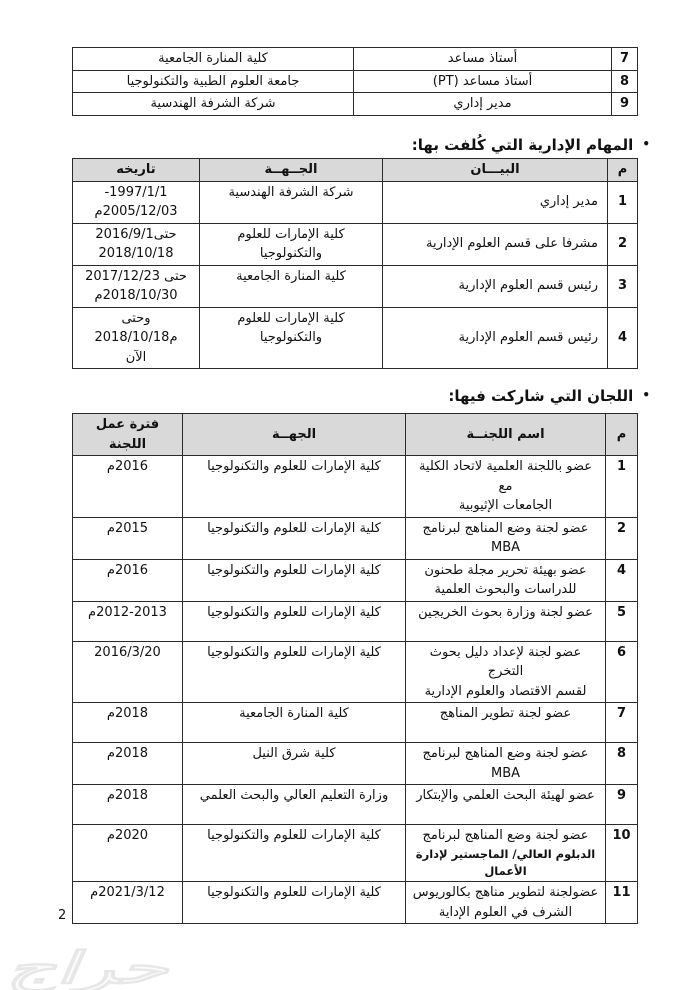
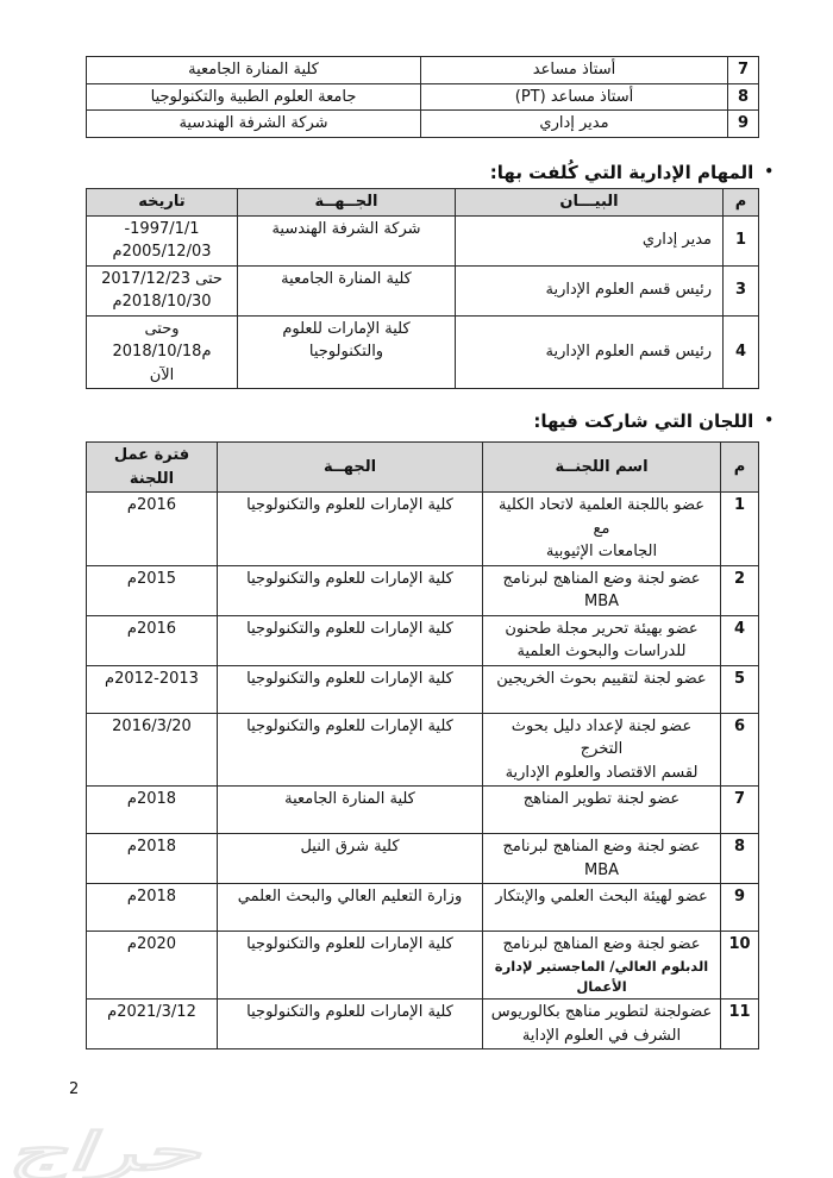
  7	أستاذ مساعد	كلية المنارة الجامعية
  8	أستاذ مساعد (PT)	جامعة العلوم الطبية والتكنولوجيا
  9	مدير إداري	شركة الشرفة الهندسية
  •المهام الإدارية التي كُلفت بها:
  م	البيـــان	الجــهــة	تاريخه
  1	مدير إداري	شركة الشرفة الهندسية	1997/1/1-2005/12/03م
- 2	مشرفا على قسم العلوم الإدارية	كلية الإمارات للعلوم والتكنولوجيا	حتى2016/9/12018/10/18
  3	رئيس قسم العلوم الإدارية	كلية المنارة الجامعية	حتى 2017/12/232018/10/30م
  4	رئيس قسم العلوم الإدارية	كلية الإمارات للعلوم والتكنولوجيا	وحتى م2018/10/18الآن
  •اللجان التي شاركت فيها:
  م	اسم اللجنــة	الجهــة	فترة عمل اللجنة
  1	عضو باللجنة العلمية لاتحاد الكلية معالجامعات الإثيوبية	كلية الإمارات للعلوم والتكنولوجيا	2016م
  2	عضو لجنة وضع المناهج لبرنامجMBA	كلية الإمارات للعلوم والتكنولوجيا	2015م
  4	عضو بهيئة تحرير مجلة طحنونللدراسات والبحوث العلمية	كلية الإمارات للعلوم والتكنولوجيا	2016م
- 5	عضو لجنة وزارة بحوث الخريجين	كلية الإمارات للعلوم والتكنولوجيا	2012-2013م
+ 5	عضو لجنة لتقييم بحوث الخريجين	كلية الإمارات للعلوم والتكنولوجيا	2012-2013م
  6	عضو لجنة لإعداد دليل بحوث التخرجلقسم الاقتصاد والعلوم الإدارية	كلية الإمارات للعلوم والتكنولوجيا	2016/3/20
  7	عضو لجنة تطوير المناهج	كلية المنارة الجامعية	2018م
  8	عضو لجنة وضع المناهج لبرنامجMBA	كلية شرق النيل	2018م
  9	عضو لهيئة البحث العلمي والإبتكار	وزارة التعليم العالي والبحث العلمي	2018م
  10	عضو لجنة وضع المناهج لبرنامجالدبلوم العالي/ الماجستير لإدارة الأعمال	كلية الإمارات للعلوم والتكنولوجيا	2020م
  11	عضولجنة لتطوير مناهج بكالوريوسالشرف في العلوم الإداية	كلية الإمارات للعلوم والتكنولوجيا	2021/3/12م
  2
  حراج
